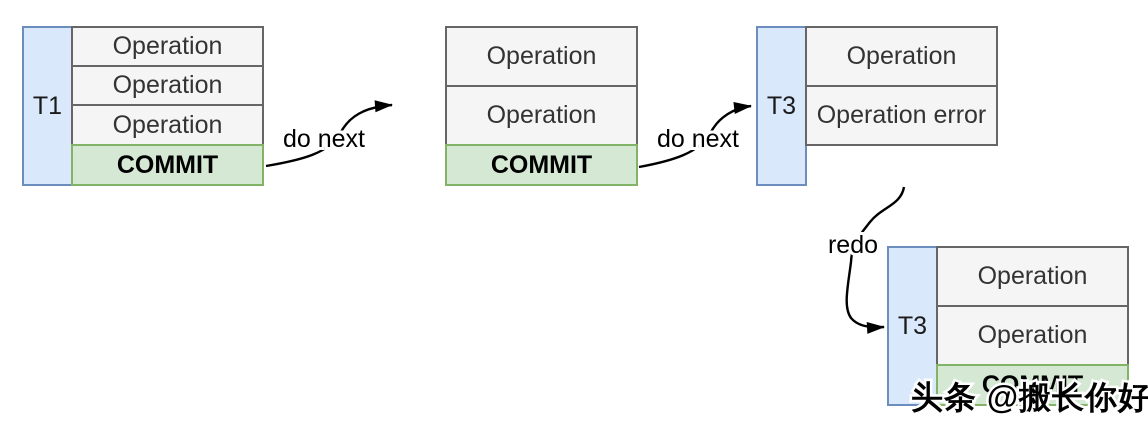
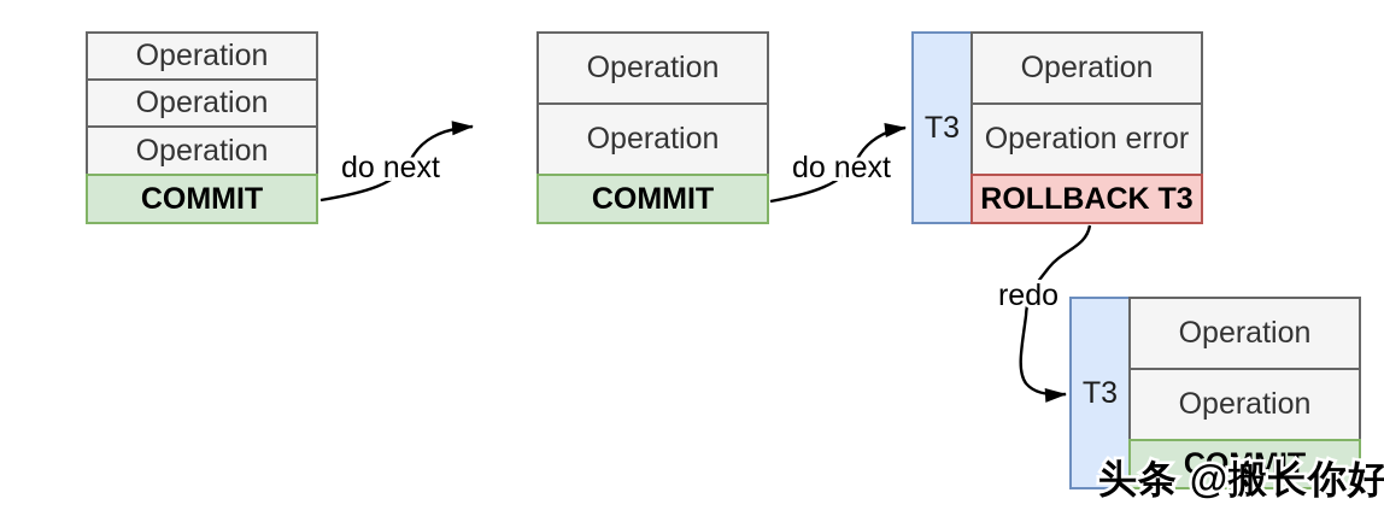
- T1
  Operation
  Operation
  Operation
  COMMIT
  Operation
  Operation
  COMMIT
  T3
  Operation
  Operation error
+ ROLLBACK T3
  T3
  Operation
  Operation
  COMMIT
  do next
  do next
  redo
  头条 @搬长你好
